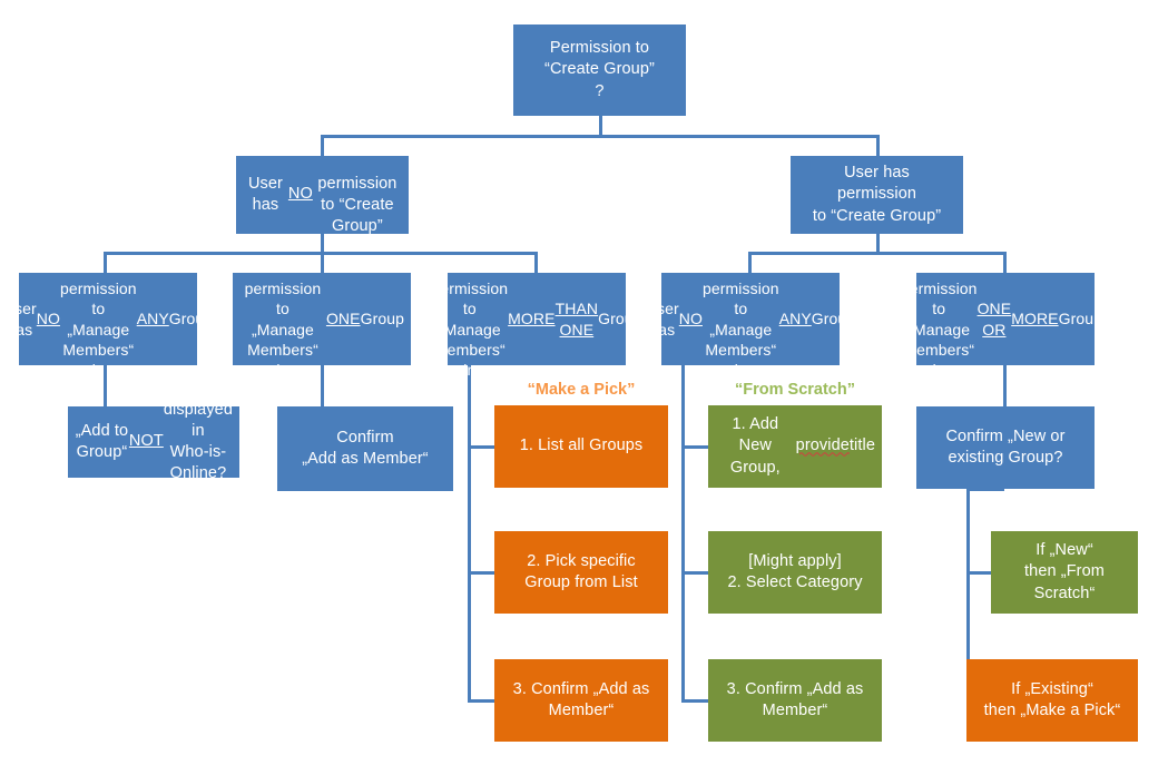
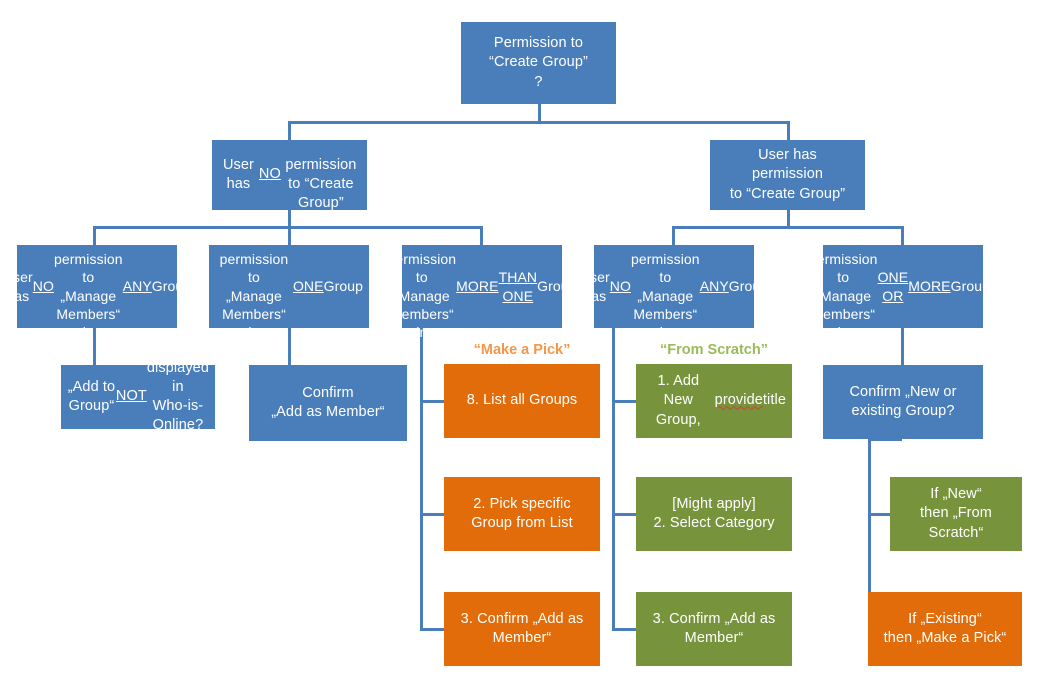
  Permission to
  “Create Group”
  ?
  User has
  NO
  permission
  to “Create Group”
  User has
  permission
  to “Create Group”
  User has
  NO
  permission to
  „Manage Members“
  in
  ANY
  Group
  User has
  permission to
  „Manage Members“
  in
  ONE
  Group
  User has permission
  to „Manage
  Members“ in
  MORE
  THAN ONE
  Group
  User has
  NO
  permission to
  „Manage Members“
  in
  ANY
  Group
  User has permission
  to „Manage
  Members“ in
  ONE OR
  MORE
  Groups
  “Make a Pick”
  “From Scratch”
  „Add to Group“
  NOT
  displayed in
  Who-is-Online?
  Confirm
  „Add as Member“
- 1. List all Groups
+ 8. List all Groups
  2. Pick specific
  Group from List
  3. Confirm „Add as
  Member“
  1. Add New Group,
  provide
  title
  [Might apply]
  2. Select Category
  3. Confirm „Add as
  Member“
  Confirm „New or
  existing Group?
  If „New“
  then „From Scratch“
  If „Existing“
  then „Make a Pick“
